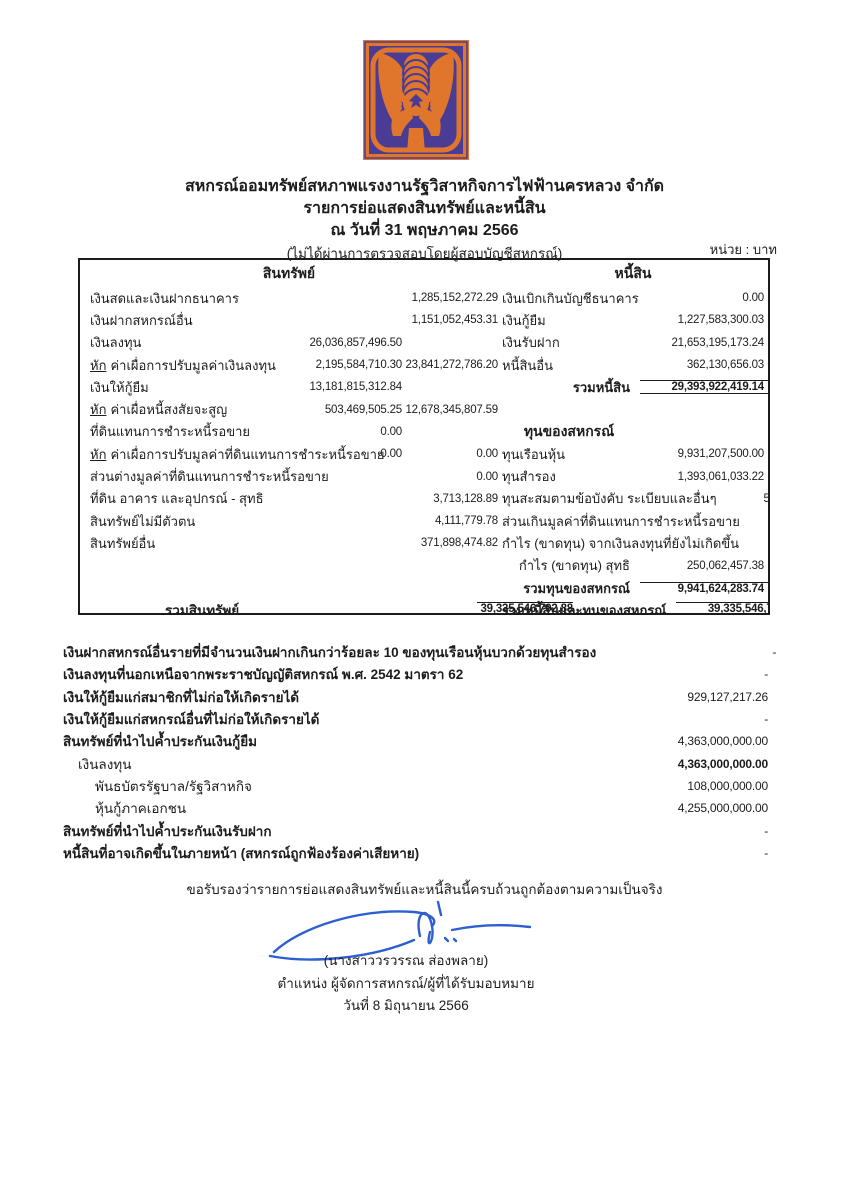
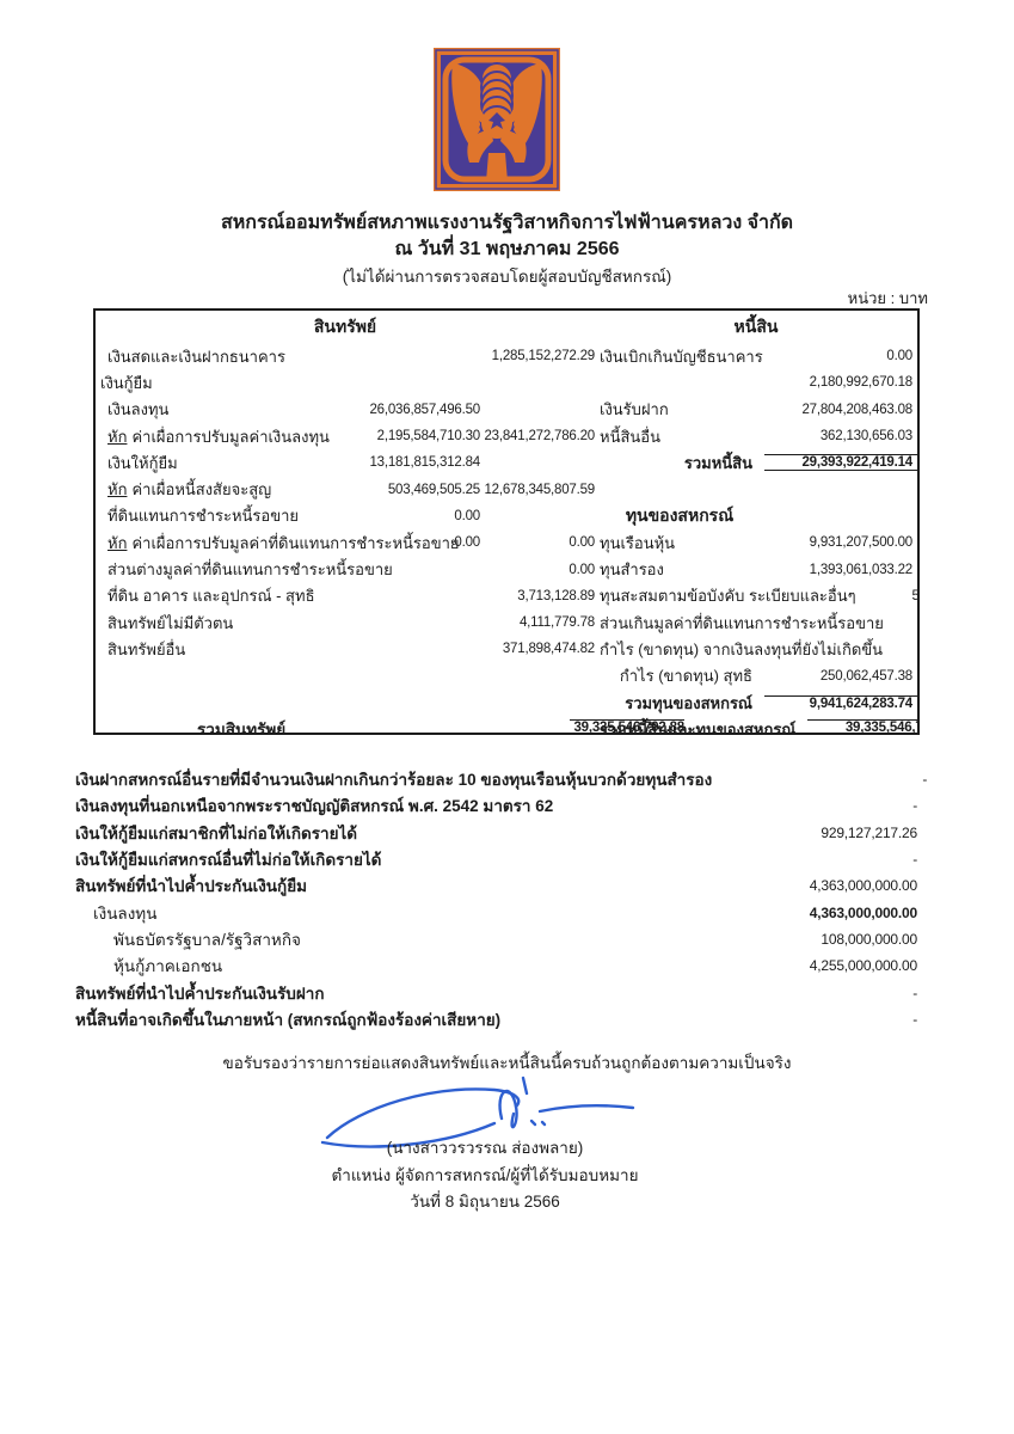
  สหกรณ์ออมทรัพย์สหภาพแรงงานรัฐวิสาหกิจการไฟฟ้านครหลวง จำกัด
- รายการย่อแสดงสินทรัพย์และหนี้สิน
  ณ วันที่ 31 พฤษภาคม 2566
  (ไม่ได้ผ่านการตรวจสอบโดยผู้สอบบัญชีสหกรณ์)
  หน่วย : บาท
  สินทรัพย์
  หนี้สิน
  เงินสดและเงินฝากธนาคาร
  1,285,152,272.29
  เงินเบิกเกินบัญชีธนาคาร
  0.00
- เงินฝากสหกรณ์อื่น
- 1,151,052,453.31
  เงินกู้ยืม
- 1,227,583,300.03
+ 2,180,992,670.18
  เงินลงทุน
  26,036,857,496.50
  เงินรับฝาก
- 21,653,195,173.24
+ 27,804,208,463.08
  หัก ค่าเผื่อการปรับมูลค่าเงินลงทุน
  2,195,584,710.30
  23,841,272,786.20
  หนี้สินอื่น
  362,130,656.03
  เงินให้กู้ยืม
  13,181,815,312.84
  รวมหนี้สิน
  29,393,922,419.14
  หัก ค่าเผื่อหนี้สงสัยจะสูญ
  503,469,505.25
  12,678,345,807.59
  ที่ดินแทนการชำระหนี้รอขาย
  0.00
  ทุนของสหกรณ์
  หัก ค่าเผื่อการปรับมูลค่าที่ดินแทนการชำระหนี้รอขาย
  0.00
  0.00
  ทุนเรือนหุ้น
  9,931,207,500.00
  ส่วนต่างมูลค่าที่ดินแทนการชำระหนี้รอขาย
  0.00
  ทุนสำรอง
  1,393,061,033.22
  ที่ดิน อาคาร และอุปกรณ์ - สุทธิ
  3,713,128.89
  ทุนสะสมตามข้อบังคับ ระเบียบและอื่นๆ
  สินทรัพย์ไม่มีตัวตน
  4,111,779.78
  ส่วนเกินมูลค่าที่ดินแทนการชำระหนี้รอขาย
  สินทรัพย์อื่น
  371,898,474.82
  กำไร (ขาดทุน) จากเงินลงทุนที่ยังไม่เกิดขึ้น
  กำไร (ขาดทุน) สุทธิ
  250,062,457.38
  รวมทุนของสหกรณ์
  9,941,624,283.74
  รวมสินทรัพย์
  39,335,546,702.88
  รวมหนี้สินและทุนของสหกรณ์
  เงินฝากสหกรณ์อื่นรายที่มีจำนวนเงินฝากเกินกว่าร้อยละ 10 ของทุนเรือนหุ้นบวกด้วยทุนสำรอง
  -
  เงินลงทุนที่นอกเหนือจากพระราชบัญญัติสหกรณ์ พ.ศ. 2542 มาตรา 62
  -
  เงินให้กู้ยืมแก่สมาชิกที่ไม่ก่อให้เกิดรายได้
  929,127,217.26
  เงินให้กู้ยืมแก่สหกรณ์อื่นที่ไม่ก่อให้เกิดรายได้
  -
  สินทรัพย์ที่นำไปค้ำประกันเงินกู้ยืม
  4,363,000,000.00
  เงินลงทุน
  4,363,000,000.00
  พันธบัตรรัฐบาล/รัฐวิสาหกิจ
  108,000,000.00
  หุ้นกู้ภาคเอกชน
  4,255,000,000.00
  สินทรัพย์ที่นำไปค้ำประกันเงินรับฝาก
  -
  หนี้สินที่อาจเกิดขึ้นในภายหน้า (สหกรณ์ถูกฟ้องร้องค่าเสียหาย)
  -
  ขอรับรองว่ารายการย่อแสดงสินทรัพย์และหนี้สินนี้ครบถ้วนถูกต้องตามความเป็นจริง
  (นางสาววรวรรณ ส่องพลาย)
  ตำแหน่ง ผู้จัดการสหกรณ์/ผู้ที่ได้รับมอบหมาย
  วันที่ 8 มิถุนายน 2566
